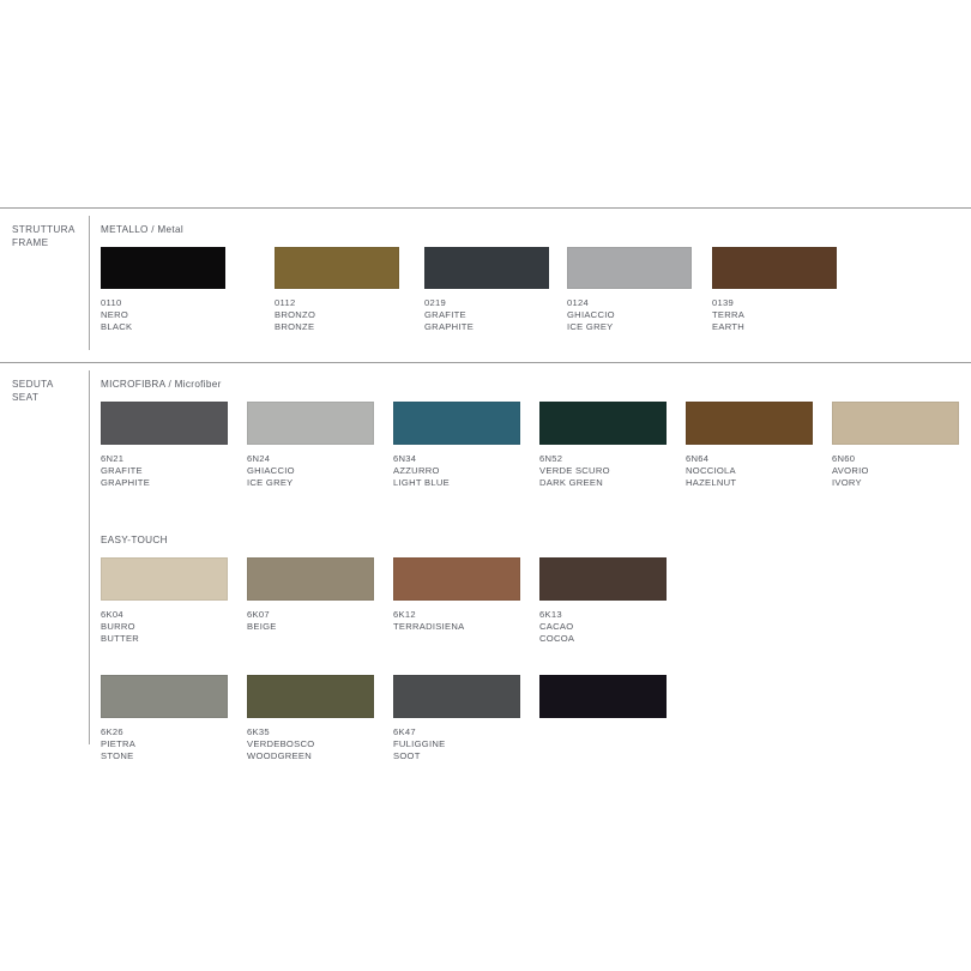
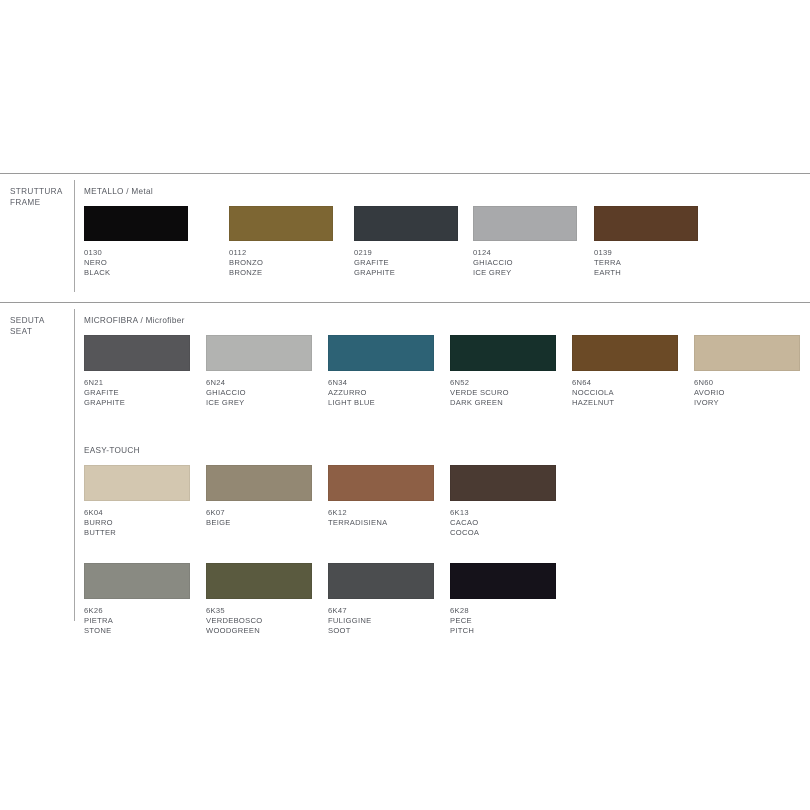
  STRUTTURA
  FRAME
  METALLO / Metal
- 0110
+ 0130
  NERO
  BLACK
  0112
  BRONZO
  BRONZE
  0219
  GRAFITE
  GRAPHITE
  0124
  GHIACCIO
  ICE GREY
  0139
  TERRA
  EARTH
  SEDUTA
  SEAT
  MICROFIBRA / Microfiber
  6N21
  GRAFITE
  GRAPHITE
  6N24
  GHIACCIO
  ICE GREY
  6N34
  AZZURRO
  LIGHT BLUE
  6N52
  VERDE SCURO
  DARK GREEN
  6N64
  NOCCIOLA
  HAZELNUT
  6N60
  AVORIO
  IVORY
  EASY-TOUCH
  6K04
  BURRO
  BUTTER
  6K07
  BEIGE
  6K12
  TERRADISIENA
  6K13
  CACAO
  COCOA
  6K26
  PIETRA
  STONE
  6K35
  VERDEBOSCO
  WOODGREEN
  6K47
  FULIGGINE
  SOOT
+ 6K28
+ PECE
+ PITCH
